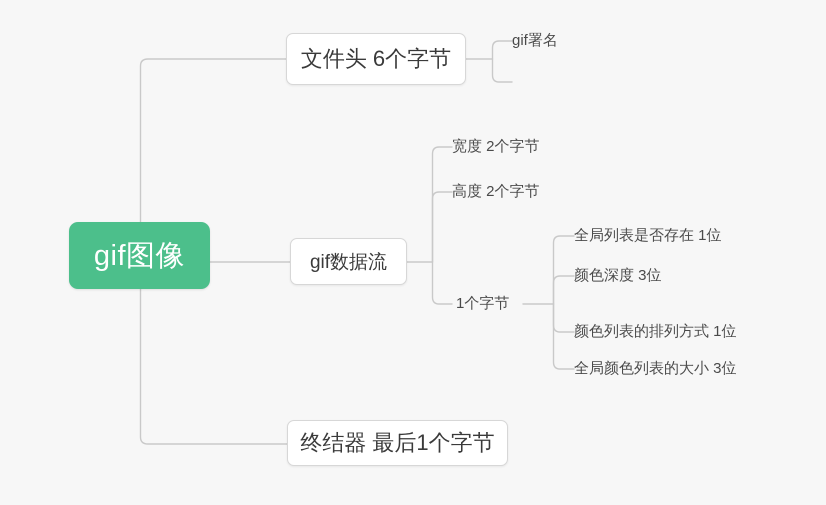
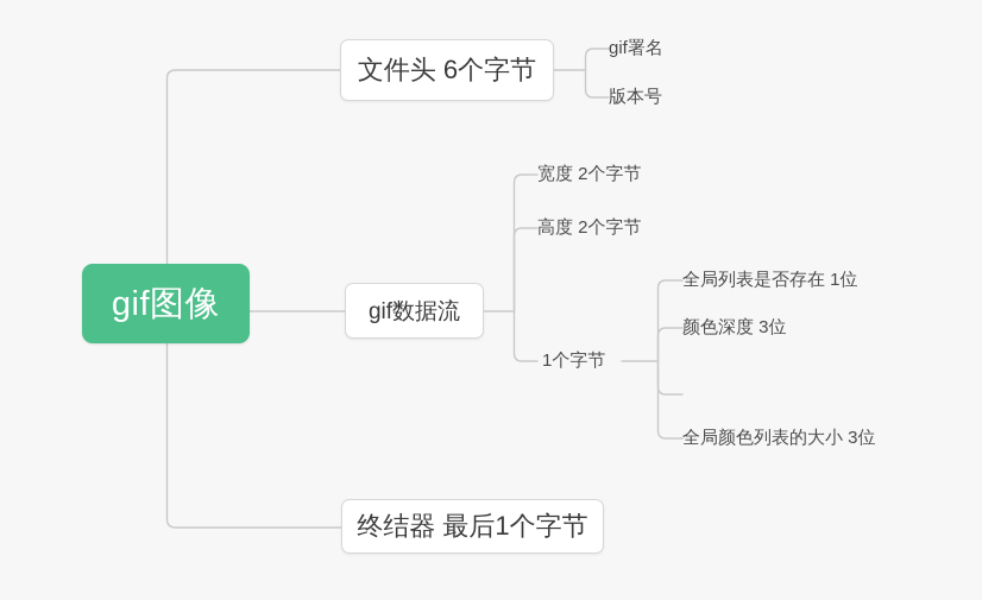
  gif图像
  文件头 6个字节
  gif署名
+ 版本号
  gif数据流
  宽度 2个字节
  高度 2个字节
  1个字节
  全局列表是否存在 1位
  颜色深度 3位
- 颜色列表的排列方式 1位
  全局颜色列表的大小 3位
  终结器 最后1个字节
